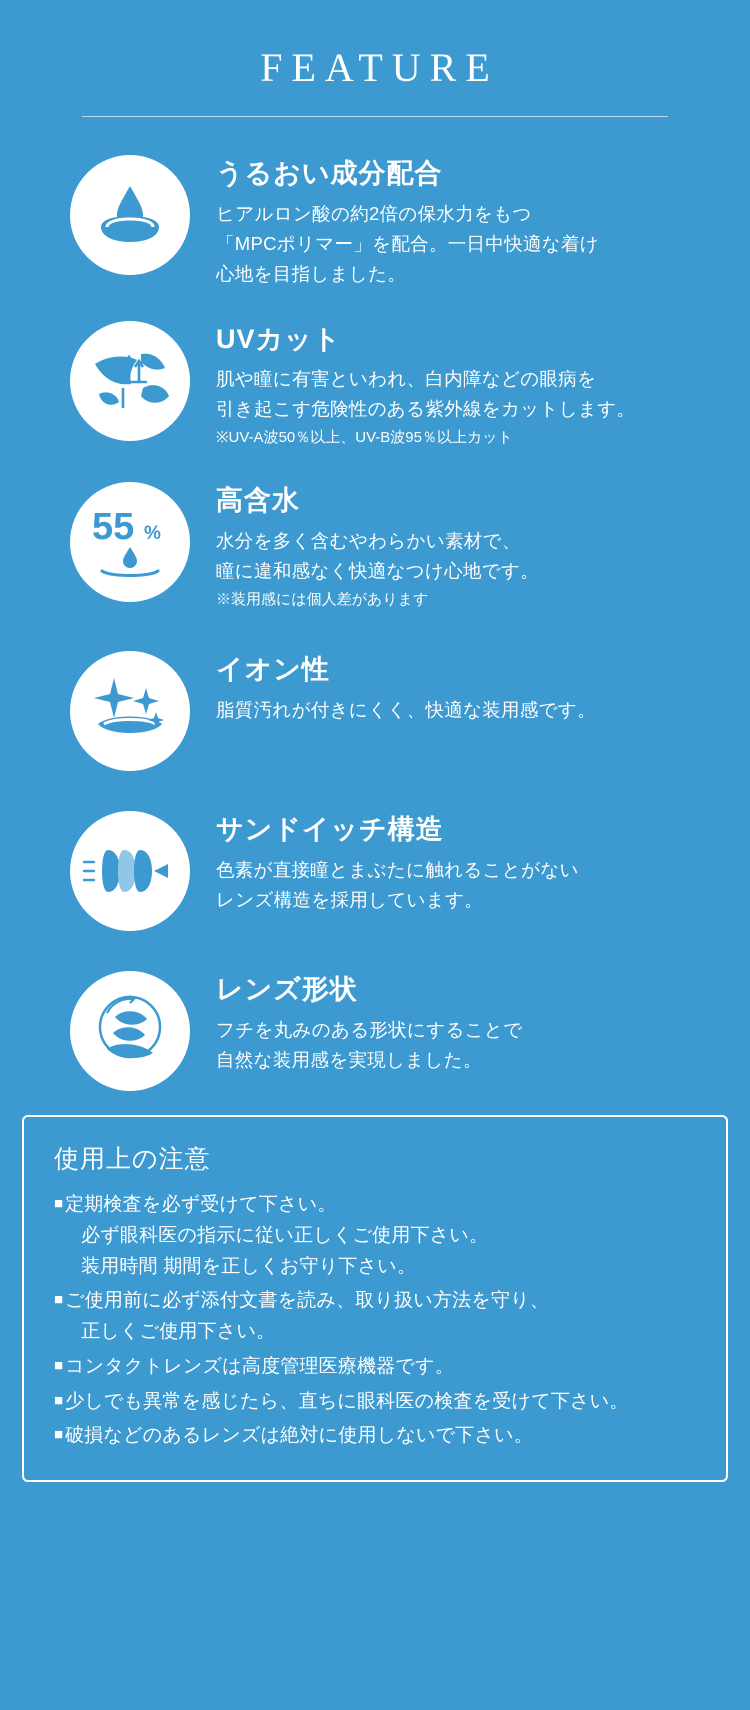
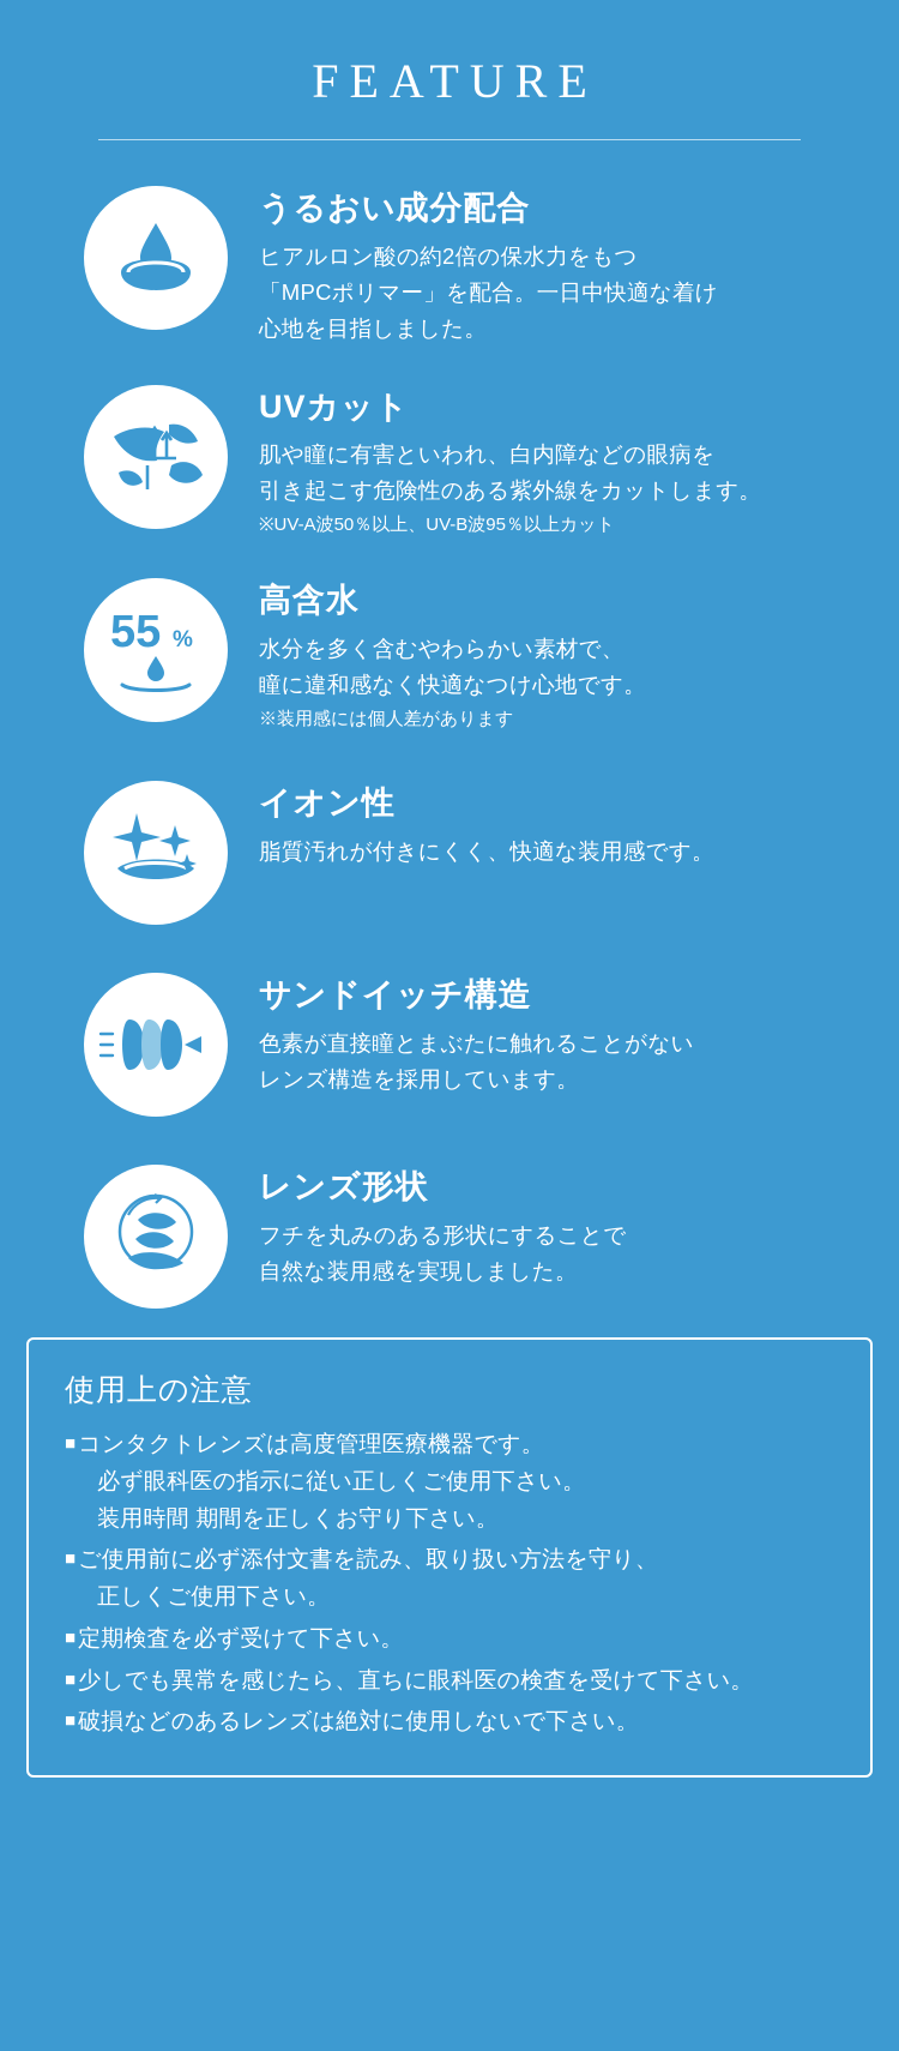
  FEATURE
  うるおい成分配合
  ヒアルロン酸の約2倍の保水力をもつ
  「MPCポリマー」を配合。一日中快適な着け
  心地を目指しました。
  UVカット
  肌や瞳に有害といわれ、白内障などの眼病を
  引き起こす危険性のある紫外線をカットします。
  ※UV-A波50％以上、UV-B波95％以上カット
  55
  %
  高含水
  水分を多く含むやわらかい素材で、
  瞳に違和感なく快適なつけ心地です。
  ※装用感には個人差があります
  イオン性
  脂質汚れが付きにくく、快適な装用感です。
  サンドイッチ構造
  色素が直接瞳とまぶたに触れることがない
  レンズ構造を採用しています。
  レンズ形状
  フチを丸みのある形状にすることで
  自然な装用感を実現しました。
  使用上の注意
  ■
- 定期検査を必ず受けて下さい。
+ コンタクトレンズは高度管理医療機器です。
  必ず眼科医の指示に従い正しくご使用下さい。
  装用時間 期間を正しくお守り下さい。
  ■
  ご使用前に必ず添付文書を読み、取り扱い方法を守り、
  正しくご使用下さい。
  ■
- コンタクトレンズは高度管理医療機器です。
+ 定期検査を必ず受けて下さい。
  ■
  少しでも異常を感じたら、直ちに眼科医の検査を受けて下さい。
  ■
  破損などのあるレンズは絶対に使用しないで下さい。
